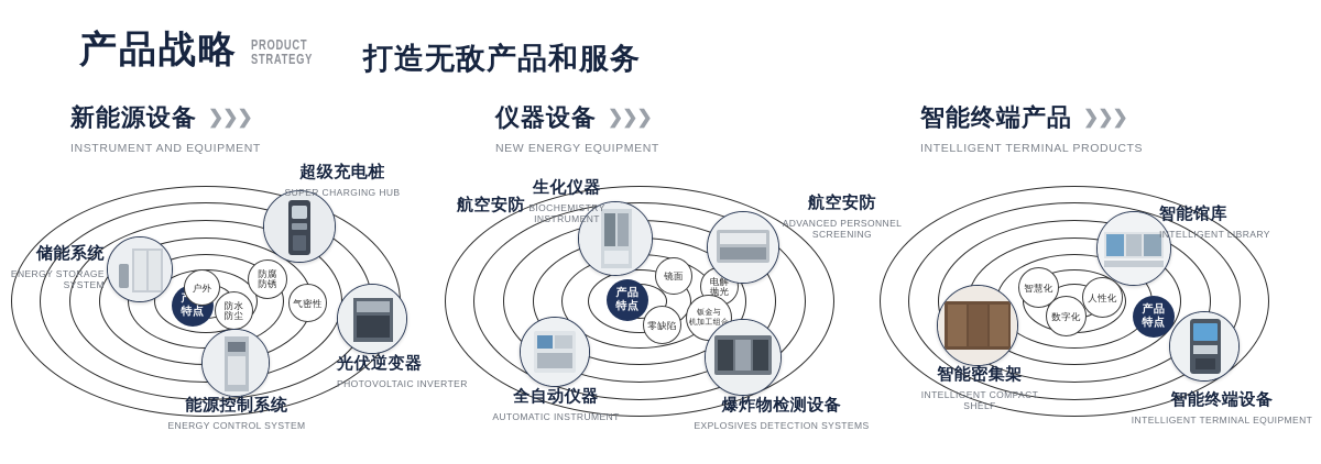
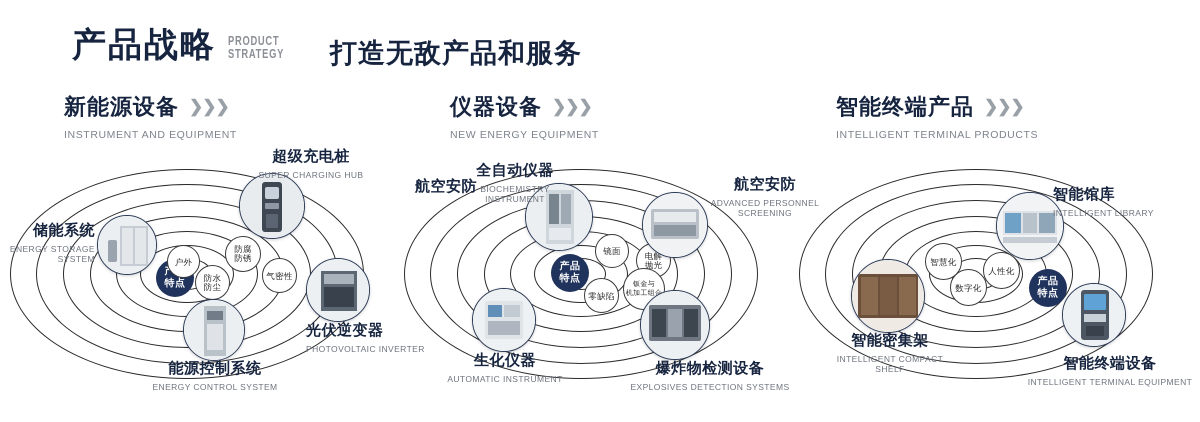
  产品战略
  PRODUCT
  STRATEGY
  打造无敌产品和服务
  新能源设备
  ❯❯❯
  INSTRUMENT AND EQUIPMENT
  仪器设备
  ❯❯❯
  NEW ENERGY EQUIPMENT
  智能终端产品
  ❯❯❯
  INTELLIGENT TERMINAL PRODUCTS
  特点
  防腐
  防锈
  户外
  气密性
  防水
  防尘
  超级充电桩
  SUPER CHARGING HUB
  储能系统
  ENERGY STORAGE SYSTEM
  光伏逆变器
  PHOTOVOLTAIC INVERTER
  能源控制系统
  ENERGY CONTROL SYSTEM
  产品
  特点
  镜面
  电解
  抛光
  零缺陷
- 生化仪器
+ 全自动仪器
  BIOCHEMISTRY INSTRUMENT
  航空安防
  航空安防
  ADVANCED PERSONNEL SCREENING
- 全自动仪器
+ 生化仪器
  AUTOMATIC INSTRUMENT
  爆炸物检测设备
  EXPLOSIVES DETECTION SYSTEMS
  产品
  特点
  智慧化
  人性化
  数字化
  智能馆库
  INTELLIGENT LIBRARY
  智能密集架
  INTELLIGENT COMPACT SHELF
  智能终端设备
  INTELLIGENT TERMINAL EQUIPMENT
